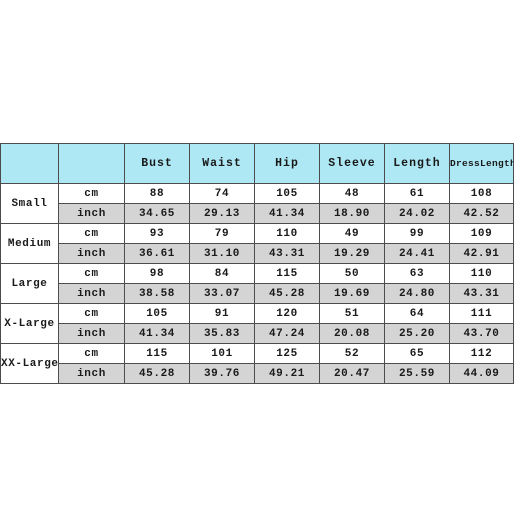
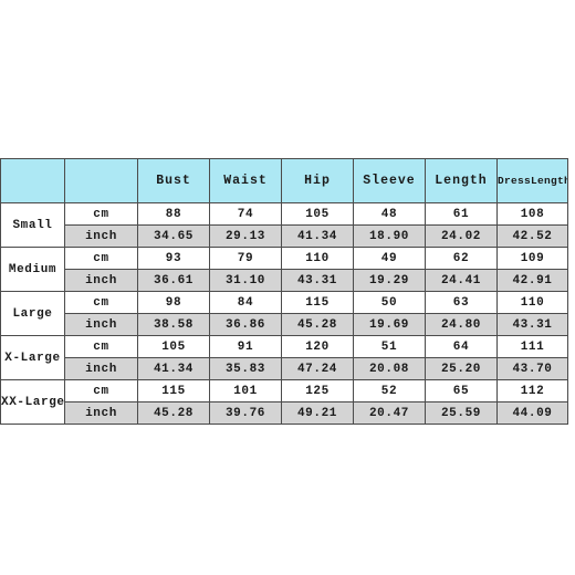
  		Bust	Waist	Hip	Sleeve	Length	DressLength
  Small	cm	88	74	105	48	61	108
  inch	34.65	29.13	41.34	18.90	24.02	42.52
- Medium	cm	93	79	110	49	99	109
+ Medium	cm	93	79	110	49	62	109
  inch	36.61	31.10	43.31	19.29	24.41	42.91
  Large	cm	98	84	115	50	63	110
- inch	38.58	33.07	45.28	19.69	24.80	43.31
+ inch	38.58	36.86	45.28	19.69	24.80	43.31
  X-Large	cm	105	91	120	51	64	111
  inch	41.34	35.83	47.24	20.08	25.20	43.70
  XX-Large	cm	115	101	125	52	65	112
  inch	45.28	39.76	49.21	20.47	25.59	44.09
